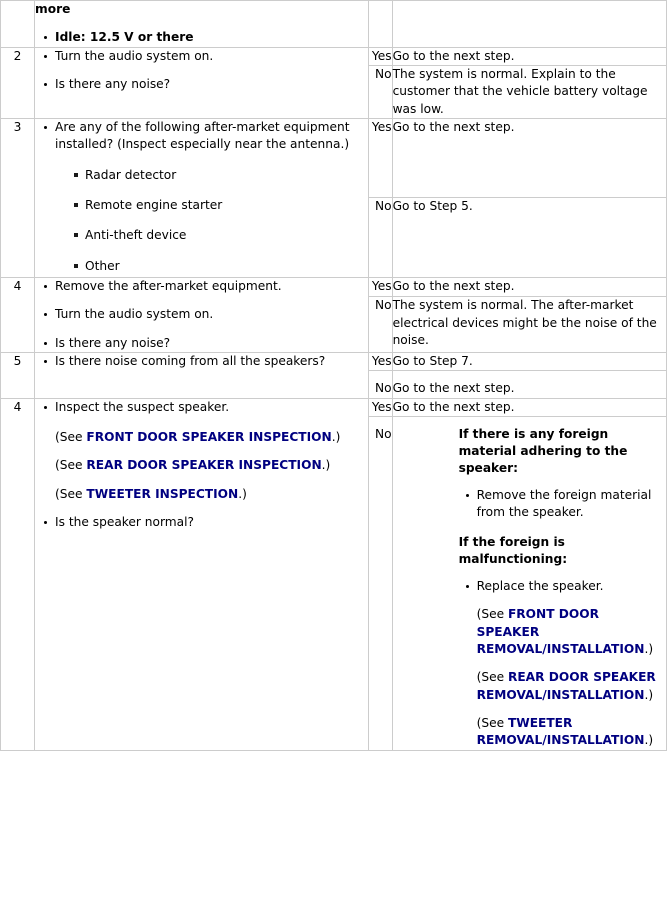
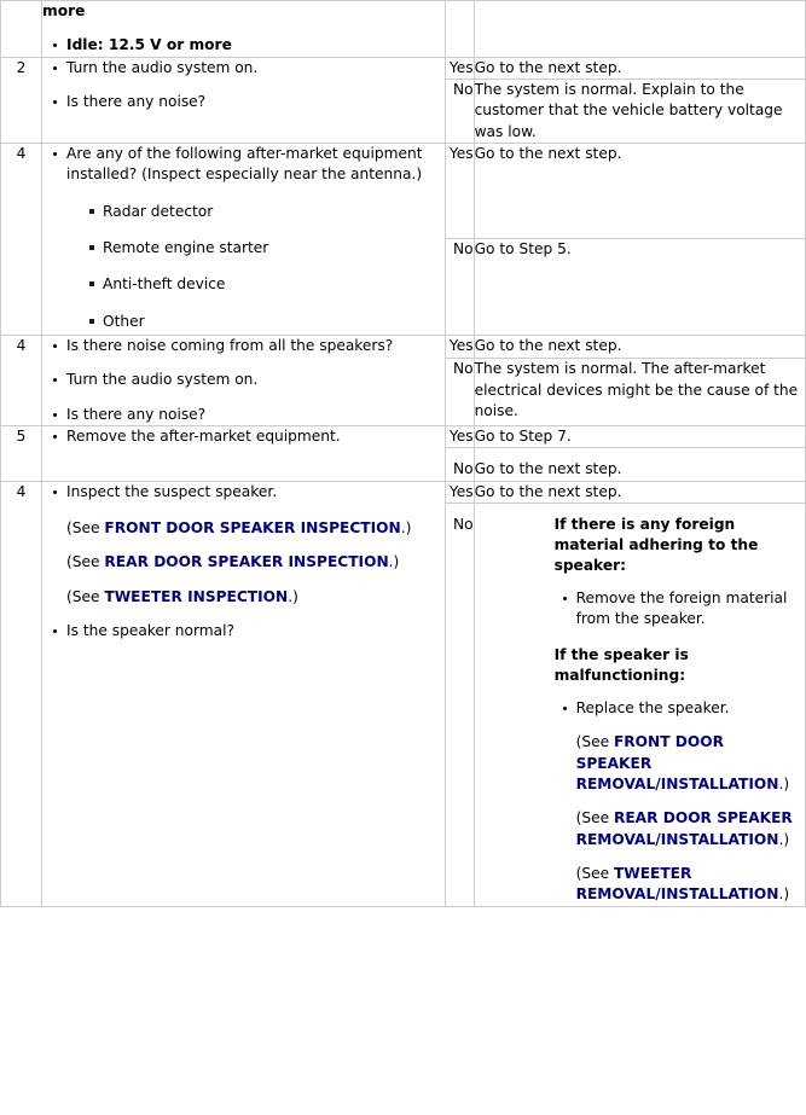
- 	more Idle: 12.5 V or there
+ 	more Idle: 12.5 V or more
  2	Turn the audio system on. Is there any noise?	Yes	Go to the next step.
  No	The system is normal. Explain to the customer that the vehicle battery voltage was low.
- 3	Are any of the following after-market equipment installed? (Inspect especially near the antenna.) Radar detector Remote engine starter Anti-theft device Other	Yes	Go to the next step.
+ 4	Are any of the following after-market equipment installed? (Inspect especially near the antenna.) Radar detector Remote engine starter Anti-theft device Other	Yes	Go to the next step.
  No	Go to Step 5.
- 4	Remove the after-market equipment. Turn the audio system on. Is there any noise?	Yes	Go to the next step.
+ 4	Is there noise coming from all the speakers? Turn the audio system on. Is there any noise?	Yes	Go to the next step.
- No	The system is normal. The after-market electrical devices might be the noise of the noise.
+ No	The system is normal. The after-market electrical devices might be the cause of the noise.
- 5	Is there noise coming from all the speakers?	Yes	Go to Step 7.
+ 5	Remove the after-market equipment.	Yes	Go to Step 7.
  No	Go to the next step.
  4	Inspect the suspect speaker. (See FRONT DOOR SPEAKER INSPECTION.) (See REAR DOOR SPEAKER INSPECTION.) (See TWEETER INSPECTION.) Is the speaker normal?	Yes	Go to the next step.
- No	If there is any foreign material adhering to the speaker: Remove the foreign material from the speaker. If the foreign is malfunctioning: Replace the speaker. (See FRONT DOOR SPEAKER REMOVAL/INSTALLATION.) (See REAR DOOR SPEAKER REMOVAL/INSTALLATION.) (See TWEETER REMOVAL/INSTALLATION.)
+ No	If there is any foreign material adhering to the speaker: Remove the foreign material from the speaker. If the speaker is malfunctioning: Replace the speaker. (See FRONT DOOR SPEAKER REMOVAL/INSTALLATION.) (See REAR DOOR SPEAKER REMOVAL/INSTALLATION.) (See TWEETER REMOVAL/INSTALLATION.)
